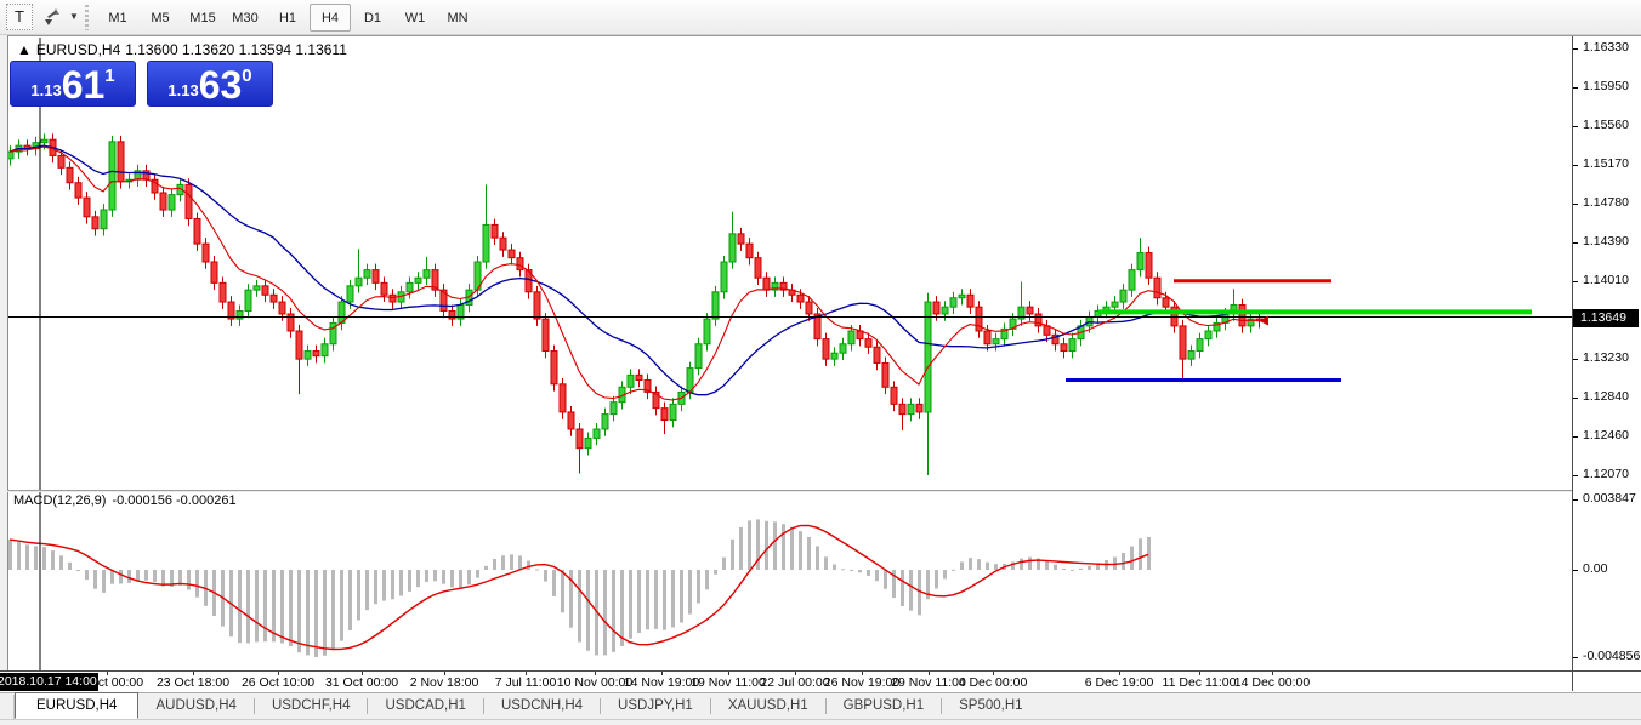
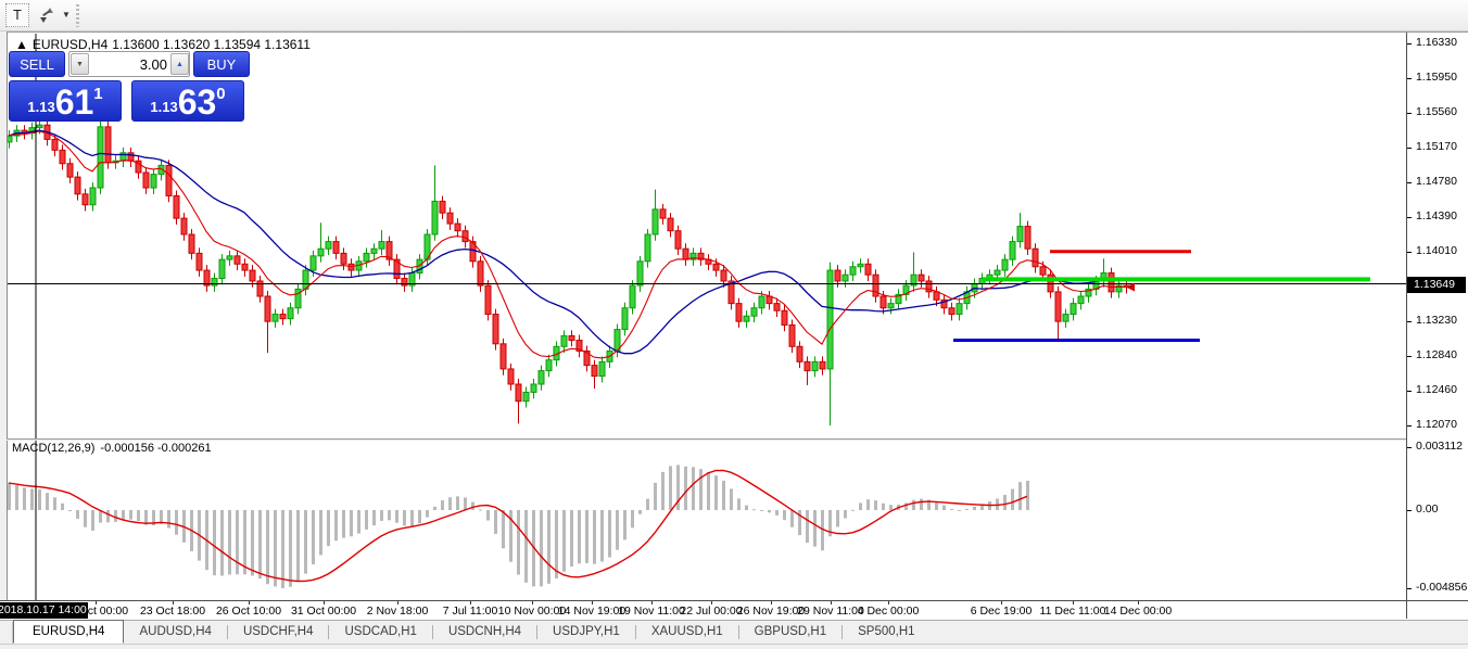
  T
  ▼
- M1
- M5
- M15
- M30
- H1
- H4
- D1
- W1
- MN
  ▲ EURUSD,H4 1.13600 1.13620 1.13594 1.13611
+ SELL
+ 3.00
+ BUY
  1.13
  61
  1
  1.13
  63
  0
  MACD(12,26,9) -0.000156 -0.000261
  1.16330
  1.15950
  1.15560
  1.15170
  1.14780
  1.14390
  1.14010
  1.13230
  1.12840
  1.12460
  1.12070
- 0.003847
+ 0.003112
  0.00
  -0.004856
  1.13649
  ct 00:00
  23 Oct 18:00
  26 Oct 10:00
  31 Oct 00:00
  2 Nov 18:00
  7 Jul 11:00
  10 Nov 00:00
  14 Nov 19:00
  19 Nov 11:00
  22 Jul 00:00
  26 Nov 19:00
  29 Nov 11:00
  4 Dec 00:00
  6 Dec 19:00
  11 Dec 11:00
  14 Dec 00:00
  2018.10.17 14:00
  EURUSD,H4
  AUDUSD,H4
  USDCHF,H4
  USDCAD,H1
  USDCNH,H4
  USDJPY,H1
  XAUUSD,H1
  GBPUSD,H1
  SP500,H1
